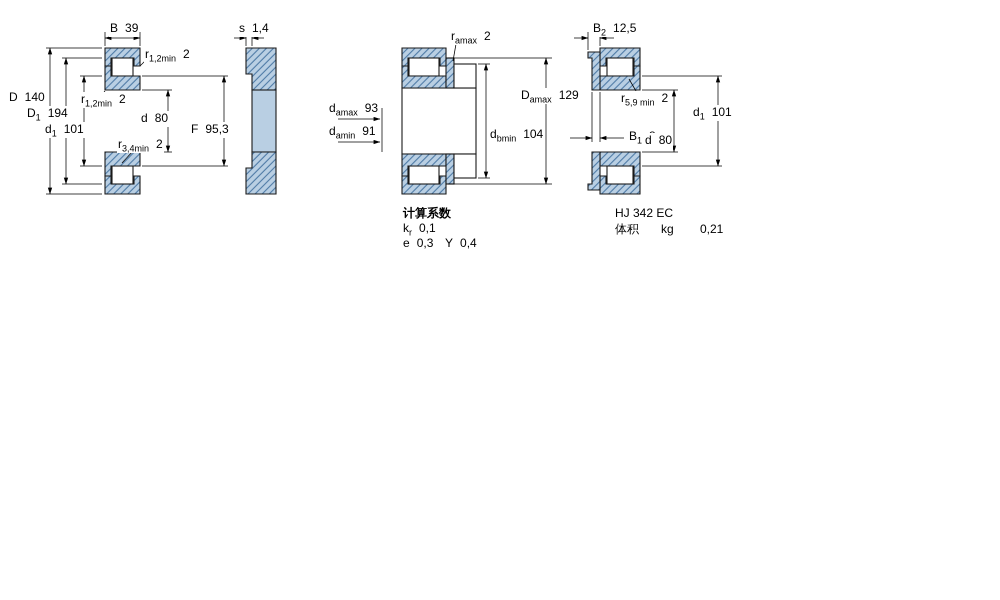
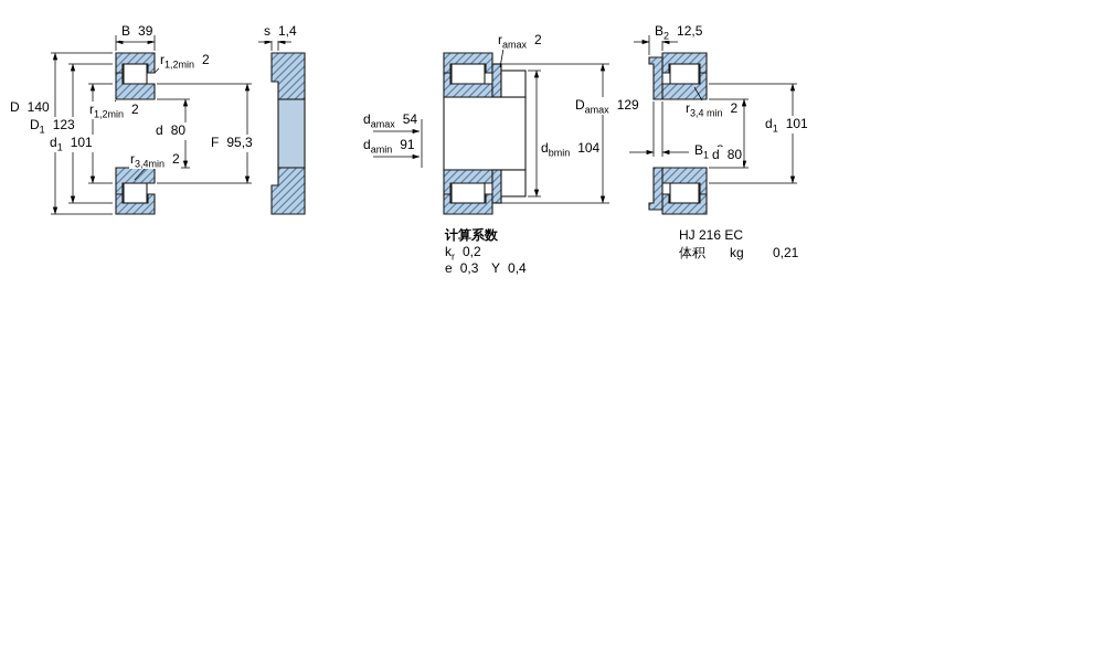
  B 39
  r1,2min 2
  D 140
- D1 194
+ D1 123
  r1,2min 2
  d1 101
  d 80
  r3,4min 2
  F 95,3
  s 1,4
  ramax 2
- damax 93
+ damax 54
  damin 91
  Damax 129
  dbmin 104
  B2 12,5
- r5,9 min 2
+ r3,4 min 2
  d1 101
  d 80
  计算系数
- kr 0,1
+ kr 0,2
  e 0,3
  Y 0,4
- HJ 342 EC
+ HJ 216 EC
  体积
  kg
  0,21
